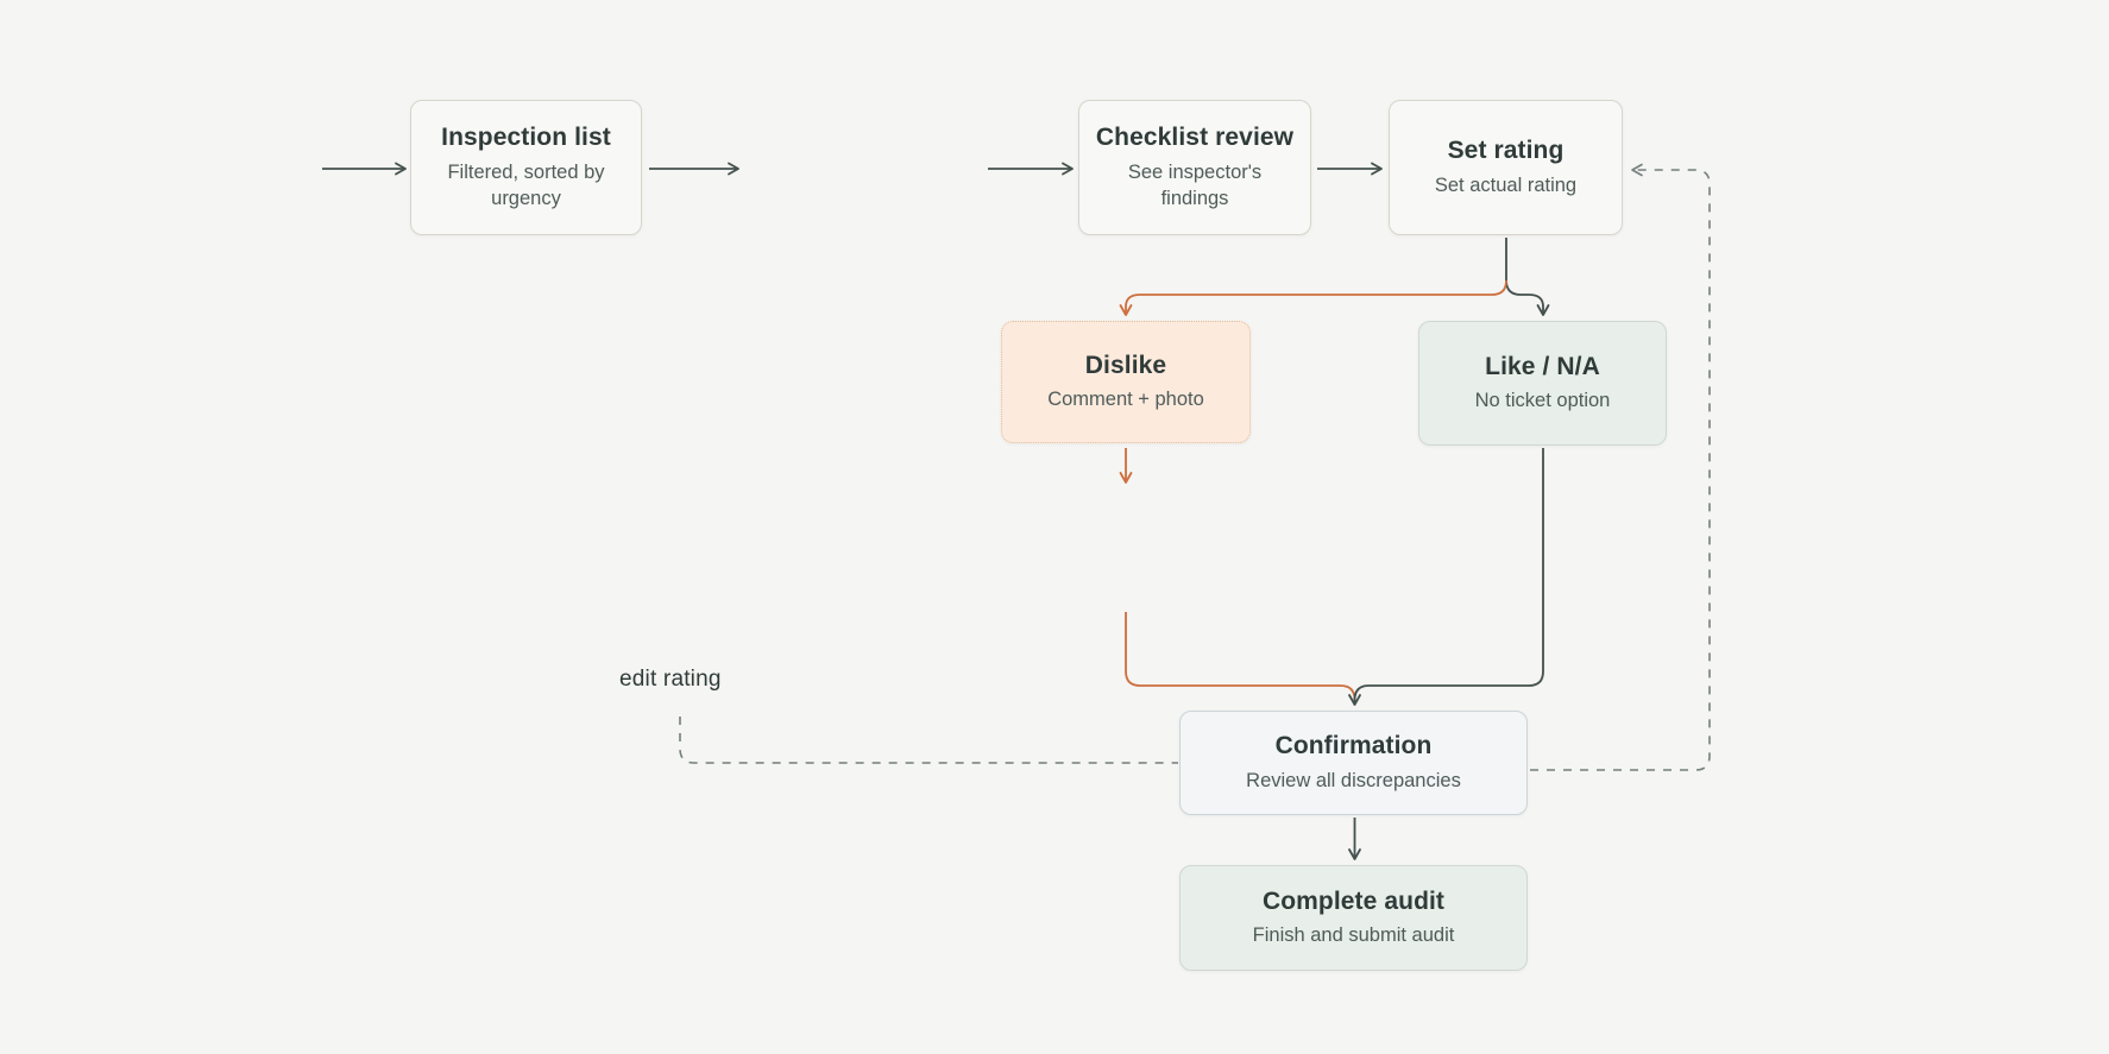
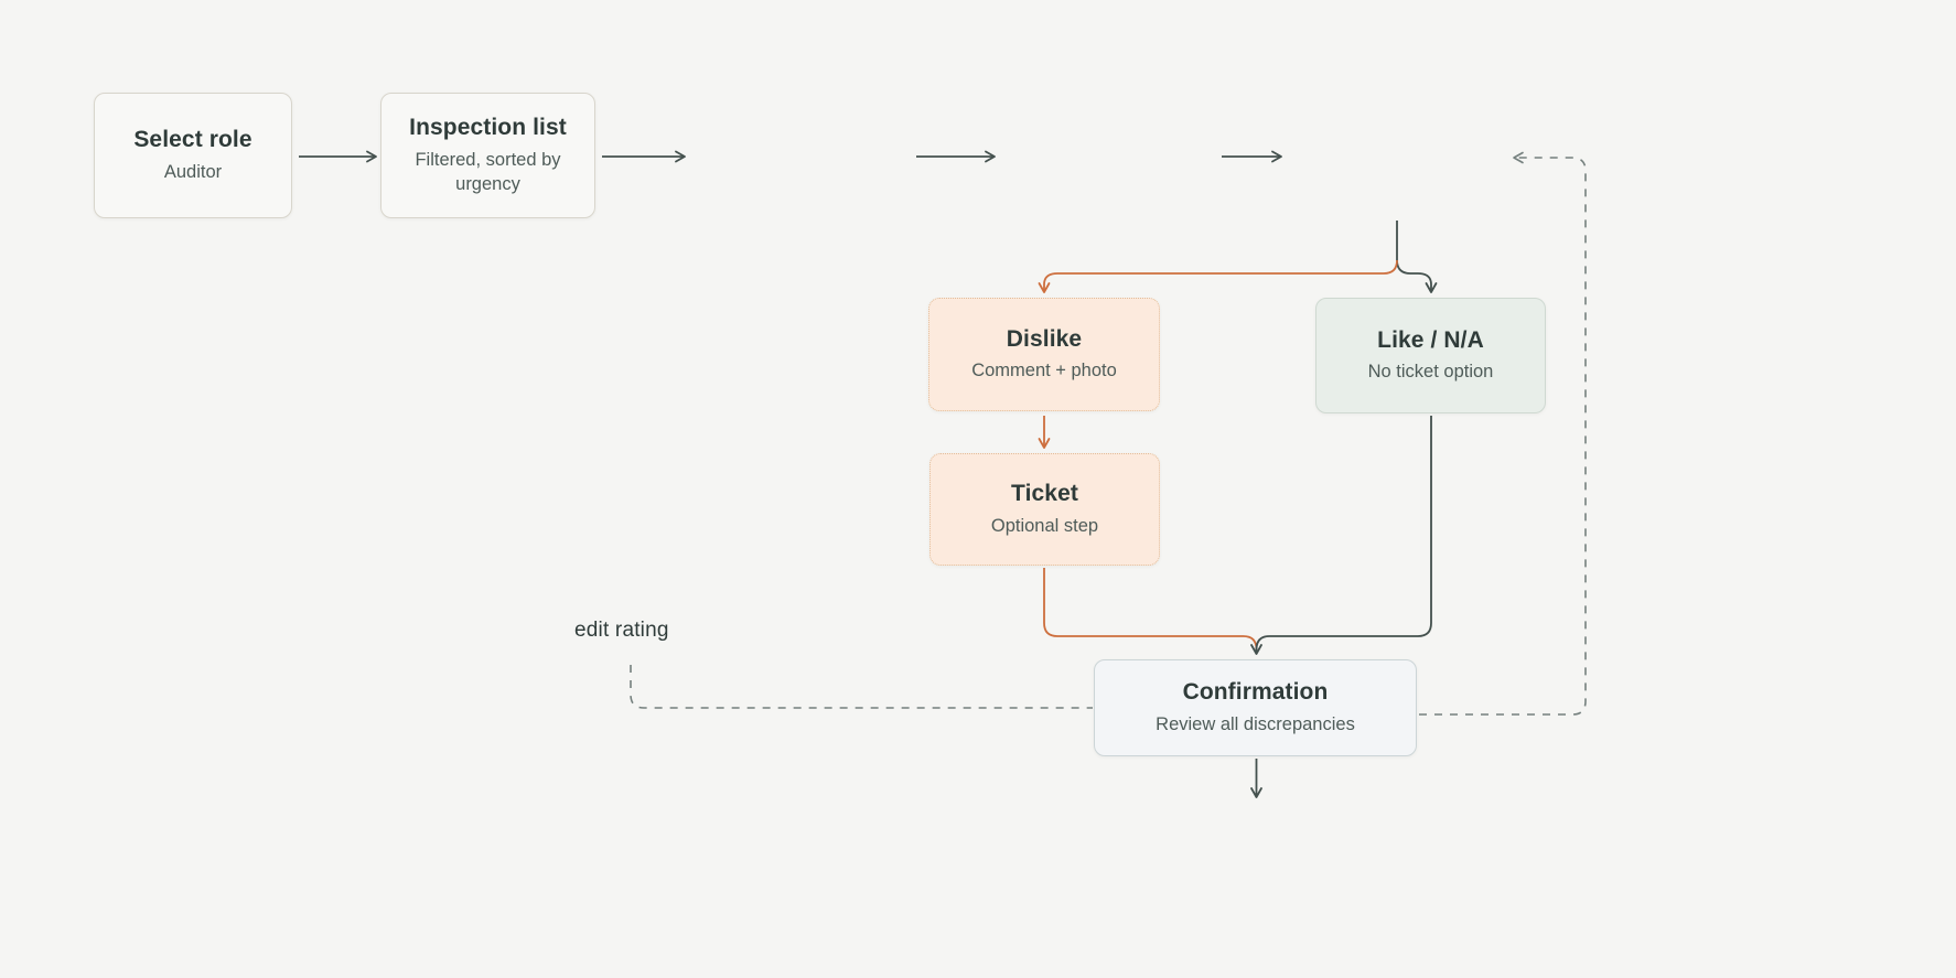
+ Select role
+ Auditor
  Inspection list
  Filtered, sorted by urgency
- Checklist review
- See inspector's findings
- Set rating
- Set actual rating
  Dislike
  Comment + photo
  Like / N/A
  No ticket option
+ Ticket
+ Optional step
  Confirmation
  Review all discrepancies
- Complete audit
- Finish and submit audit
  edit rating
